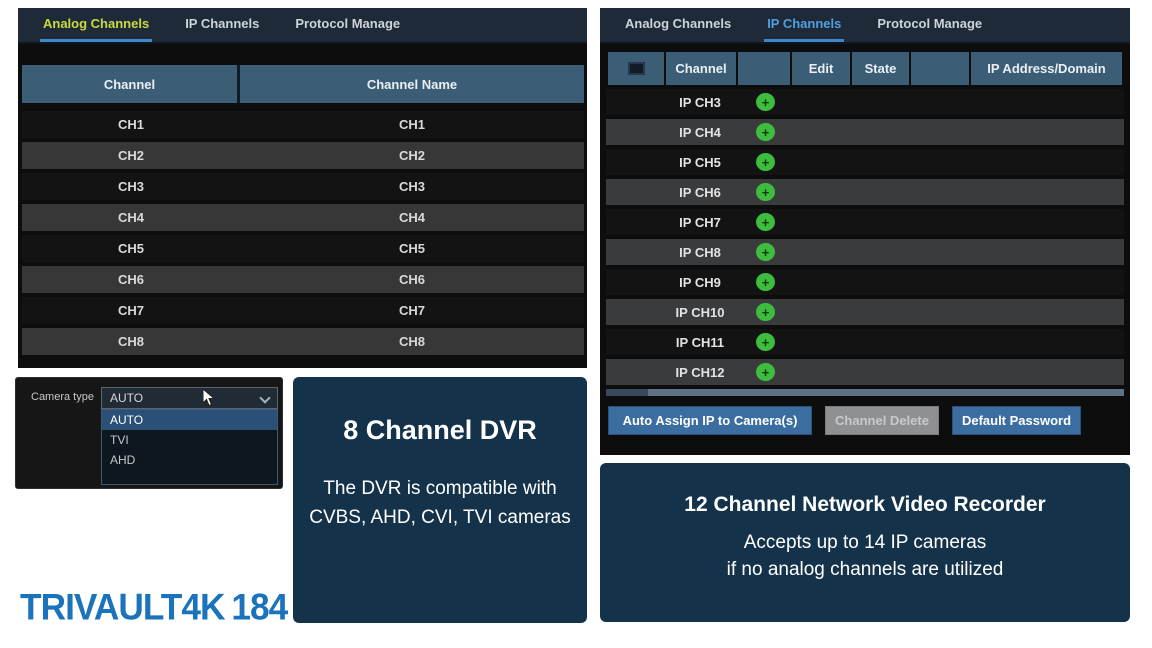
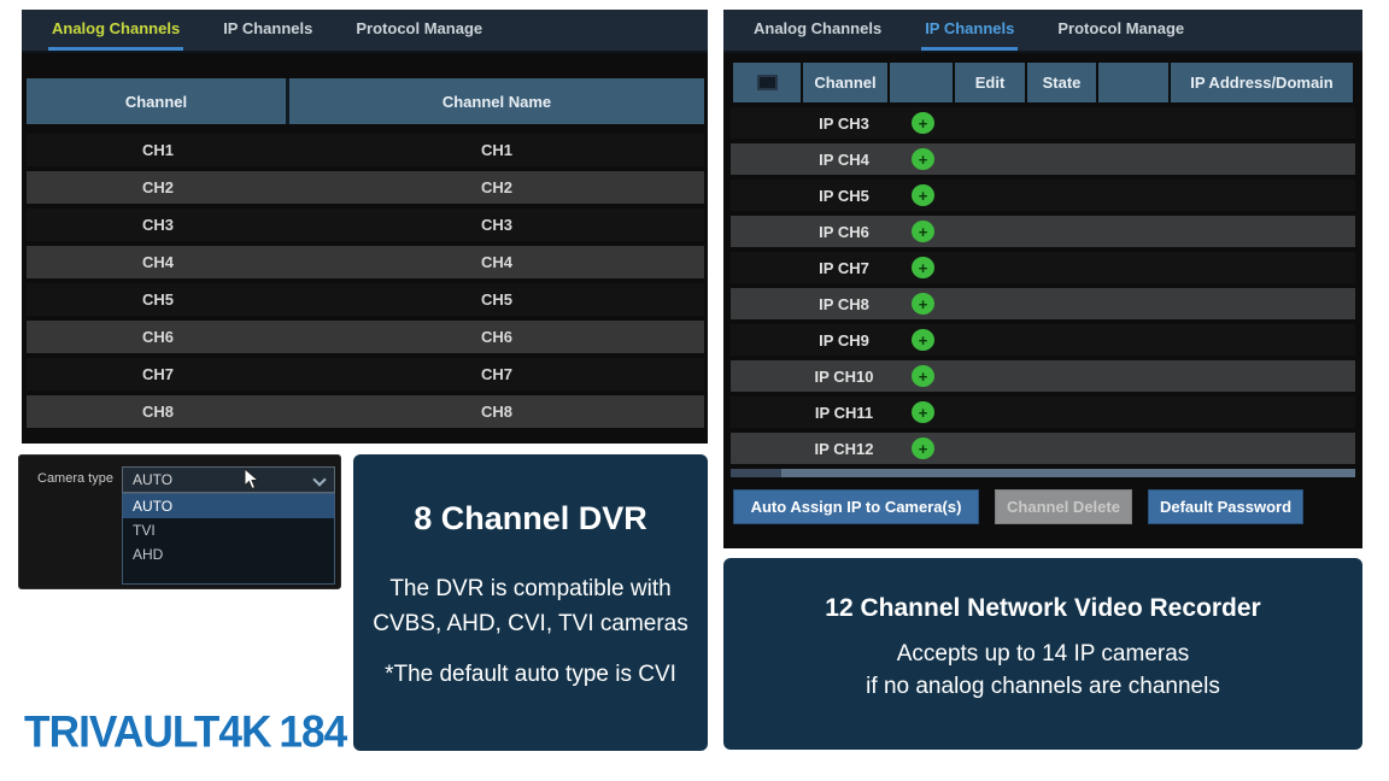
  Analog Channels
  IP Channels
  Protocol Manage
  Channel
  Channel Name
  CH1
  CH1
  CH2
  CH2
  CH3
  CH3
  CH4
  CH4
  CH5
  CH5
  CH6
  CH6
  CH7
  CH7
  CH8
  CH8
  Analog Channels
  IP Channels
  Protocol Manage
  Channel
  Edit
  State
  IP Address/Domain
  IP CH3
  +
  IP CH4
  +
  IP CH5
  +
  IP CH6
  +
  IP CH7
  +
  IP CH8
  +
  IP CH9
  +
  IP CH10
  +
  IP CH11
  +
  IP CH12
  +
  Auto Assign IP to Camera(s)
  Channel Delete
  Default Password
  Camera type
  AUTO
  AUTO
  TVI
  AHD
  8 Channel DVR
  The DVR is compatible with
  CVBS, AHD, CVI, TVI cameras
+ *The default auto type is CVI
  12 Channel Network Video Recorder
  Accepts up to 14 IP cameras
- if no analog channels are utilized
+ if no analog channels are channels
  TRIVAULT4K 184
